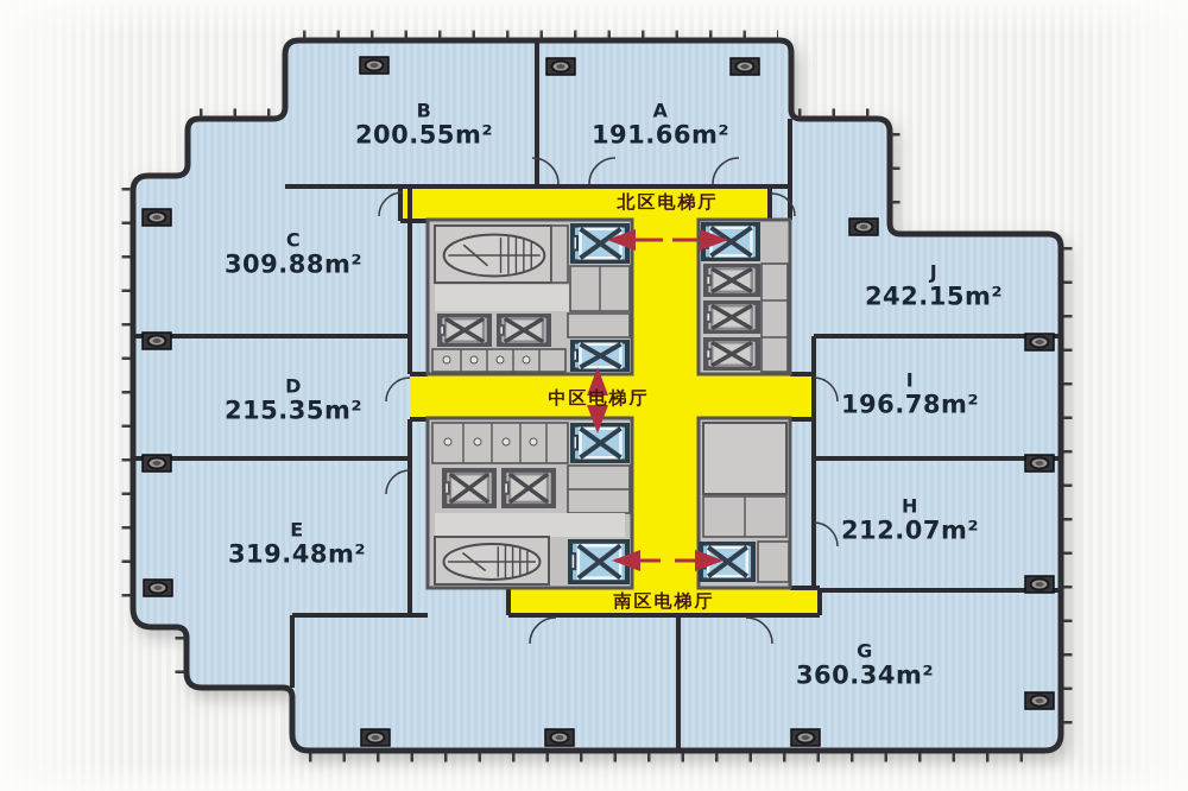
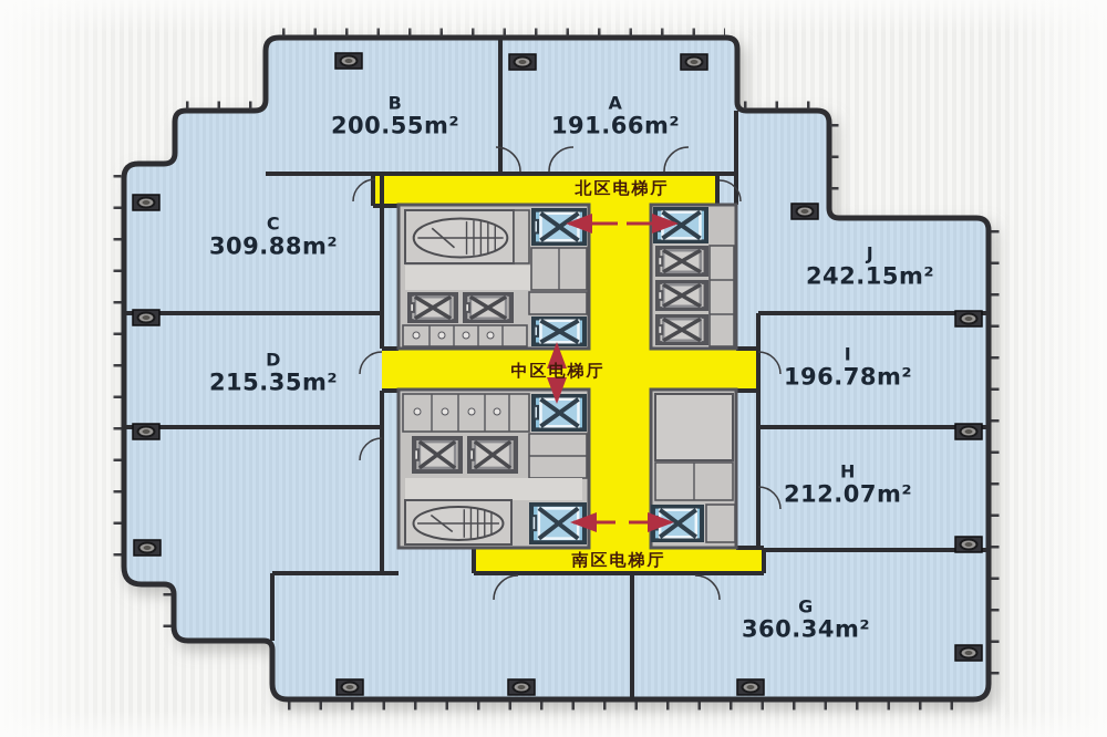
  B
  200.55m²
  A
  191.66m²
  C
  309.88m²
  D
  215.35m²
- E
- 319.48m²
  G
  360.34m²
  H
  212.07m²
  I
  196.78m²
  J
  242.15m²
  北区电梯厅
  中区电梯厅
  南区电梯厅
